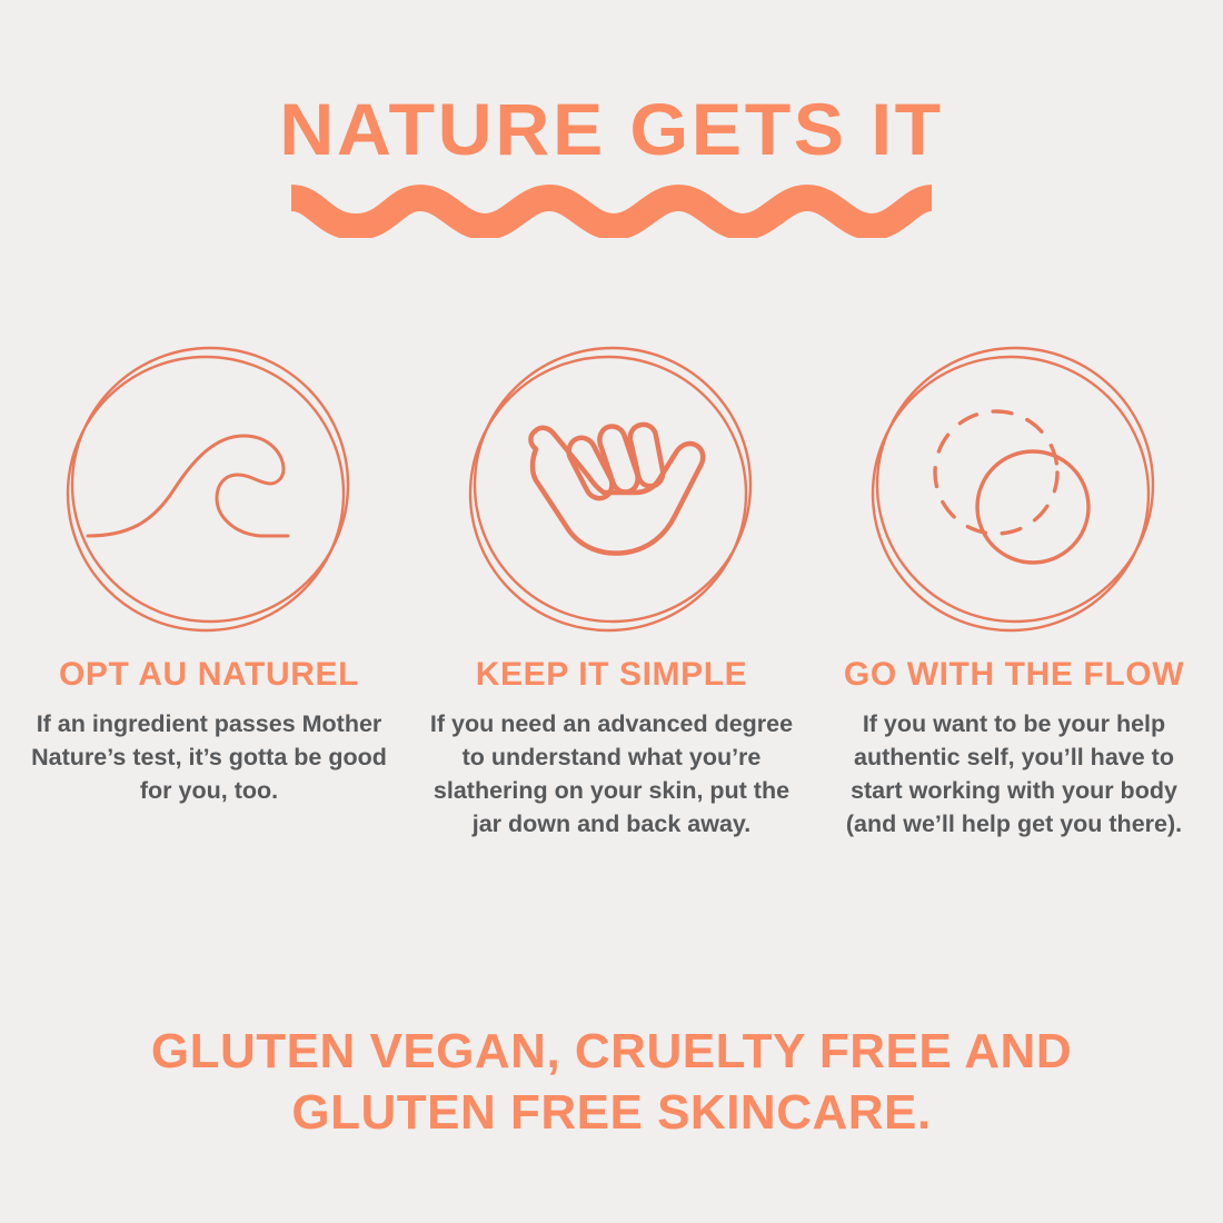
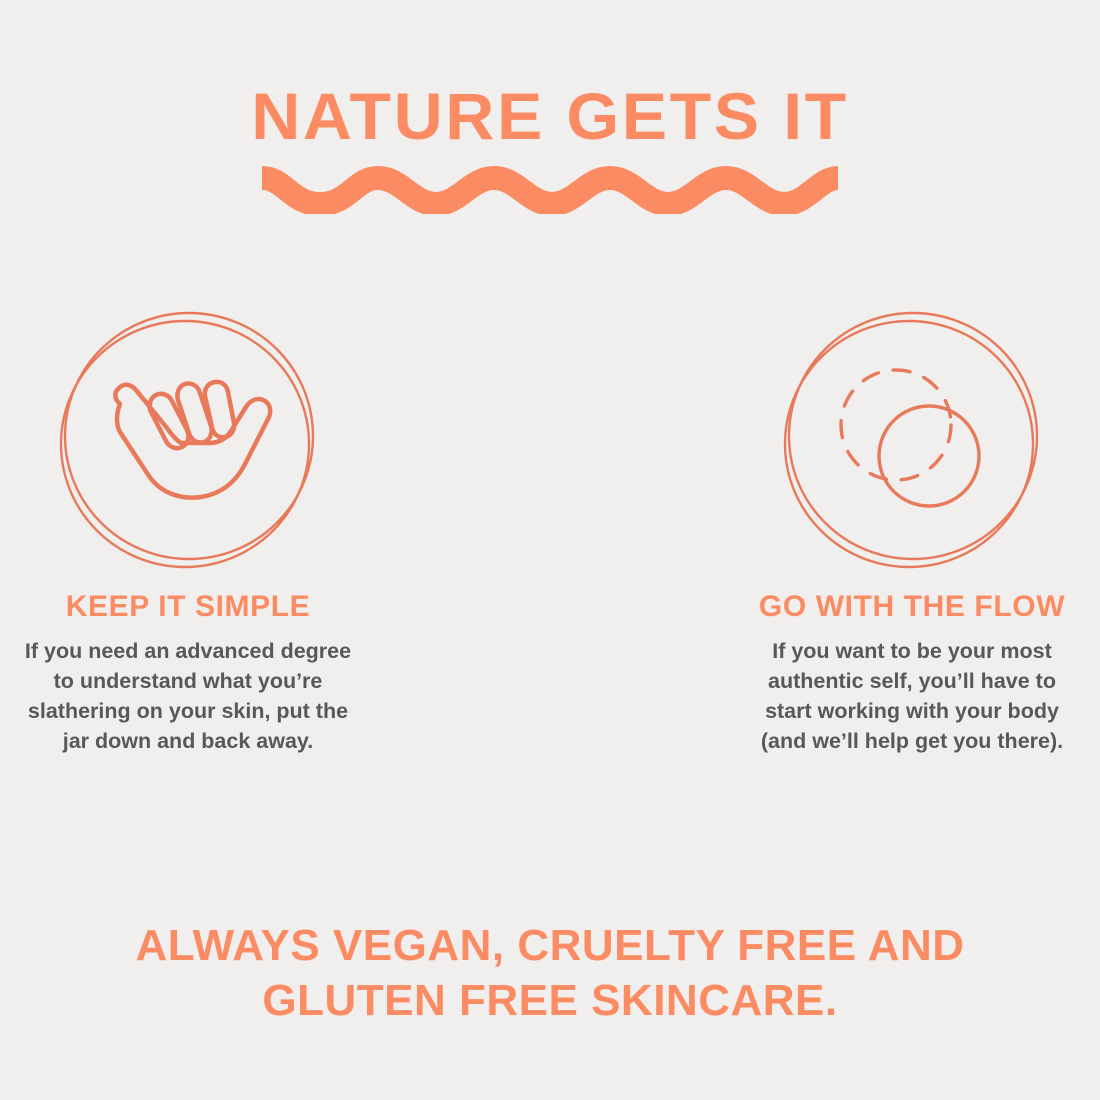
  NATURE GETS IT
- OPT AU NATUREL
- If an ingredient passes Mother Nature’s test, it’s gotta be good for you, too.
  KEEP IT SIMPLE
  If you need an advanced degree to understand what you’re slathering on your skin, put the jar down and back away.
  GO WITH THE FLOW
- If you want to be your help authentic self, you’ll have to start working with your body (and we’ll help get you there).
+ If you want to be your most authentic self, you’ll have to start working with your body (and we’ll help get you there).
- GLUTEN VEGAN, CRUELTY FREE AND GLUTEN FREE SKINCARE.
+ ALWAYS VEGAN, CRUELTY FREE AND GLUTEN FREE SKINCARE.
